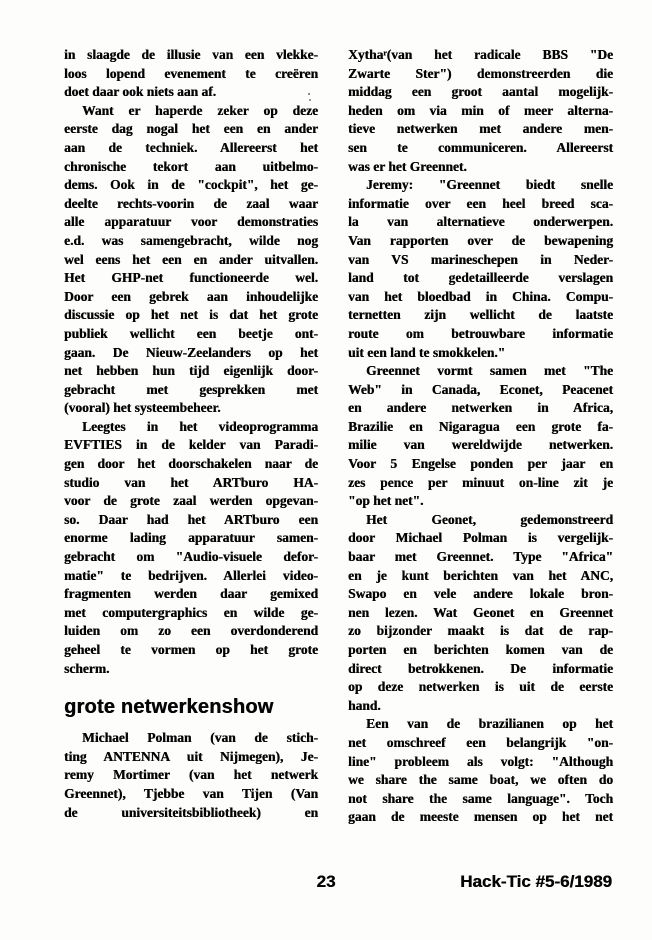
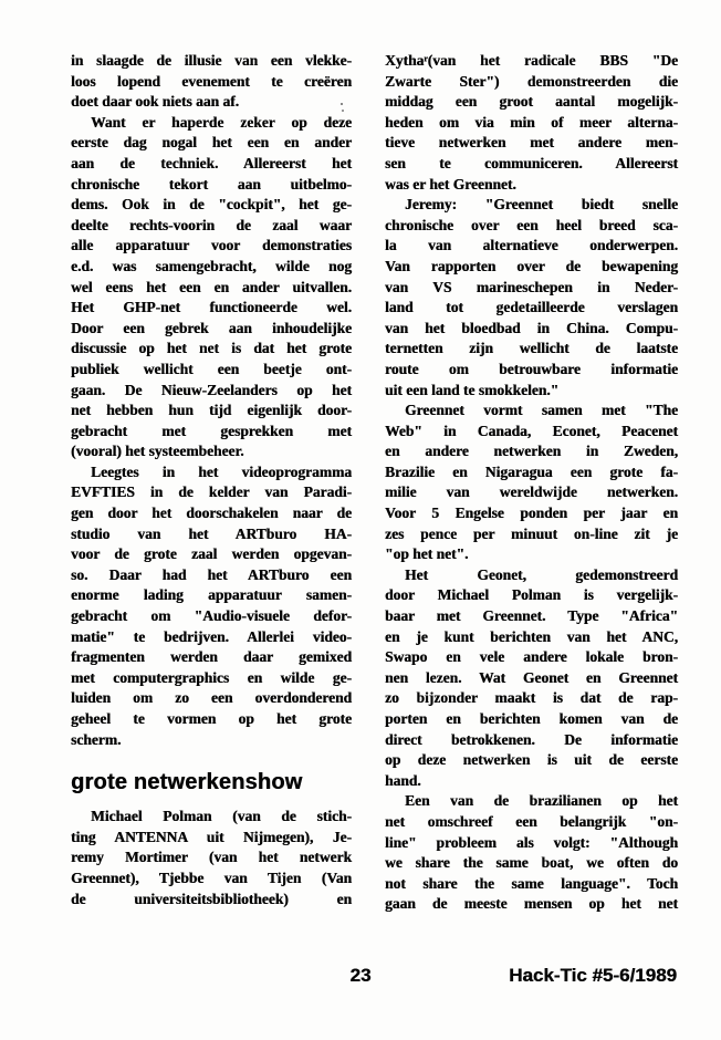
  in slaagde de illusie van een vlekke-
  loos lopend evenement te creëren
  doet daar ook niets aan af.
  Want er haperde zeker op deze
  eerste dag nogal het een en ander
  aan de techniek. Allereerst het
  chronische tekort aan uitbelmo-
  dems. Ook in de "cockpit", het ge-
  deelte rechts-voorin de zaal waar
  alle apparatuur voor demonstraties
  e.d. was samengebracht, wilde nog
  wel eens het een en ander uitvallen.
  Het GHP-net functioneerde wel.
  Door een gebrek aan inhoudelijke
  discussie op het net is dat het grote
  publiek wellicht een beetje ont-
  gaan. De Nieuw-Zeelanders op het
  net hebben hun tijd eigenlijk door-
  gebracht met gesprekken met
  (vooral) het systeembeheer.
  Leegtes in het videoprogramma
  EVFTIES in de kelder van Paradi-
  gen door het doorschakelen naar de
  studio van het ARTburo HA-
  voor de grote zaal werden opgevan-
  so. Daar had het ARTburo een
  enorme lading apparatuur samen-
  gebracht om "Audio-visuele defor-
  matie" te bedrijven. Allerlei video-
  fragmenten werden daar gemixed
  met computergraphics en wilde ge-
  luiden om zo een overdonderend
  geheel te vormen op het grote
  scherm.
  grote netwerkenshow
  Michael Polman (van de stich-
  ting ANTENNA uit Nijmegen), Je-
  remy Mortimer (van het netwerk
  Greennet), Tjebbe van Tijen (Van
  de universiteitsbibliotheek) en
  Xythaʳ(van het radicale BBS "De
  Zwarte Ster") demonstreerden die
  middag een groot aantal mogelijk-
  heden om via min of meer alterna-
  tieve netwerken met andere men-
  sen te communiceren. Allereerst
  was er het Greennet.
  Jeremy: "Greennet biedt snelle
- informatie over een heel breed sca-
+ chronische over een heel breed sca-
  la van alternatieve onderwerpen.
  Van rapporten over de bewapening
  van VS marineschepen in Neder-
  land tot gedetailleerde verslagen
  van het bloedbad in China. Compu-
  ternetten zijn wellicht de laatste
  route om betrouwbare informatie
  uit een land te smokkelen."
  Greennet vormt samen met "The
  Web" in Canada, Econet, Peacenet
- en andere netwerken in Africa,
+ en andere netwerken in Zweden,
  Brazilie en Nigaragua een grote fa-
  milie van wereldwijde netwerken.
  Voor 5 Engelse ponden per jaar en
  zes pence per minuut on-line zit je
  "op het net".
  Het Geonet, gedemonstreerd
  door Michael Polman is vergelijk-
  baar met Greennet. Type "Africa"
  en je kunt berichten van het ANC,
  Swapo en vele andere lokale bron-
  nen lezen. Wat Geonet en Greennet
  zo bijzonder maakt is dat de rap-
  porten en berichten komen van de
  direct betrokkenen. De informatie
  op deze netwerken is uit de eerste
  hand.
  Een van de brazilianen op het
  net omschreef een belangrijk "on-
  line" probleem als volgt: "Although
  we share the same boat, we often do
  not share the same language". Toch
  gaan de meeste mensen op het net
  23
  Hack-Tic #5-6/1989
